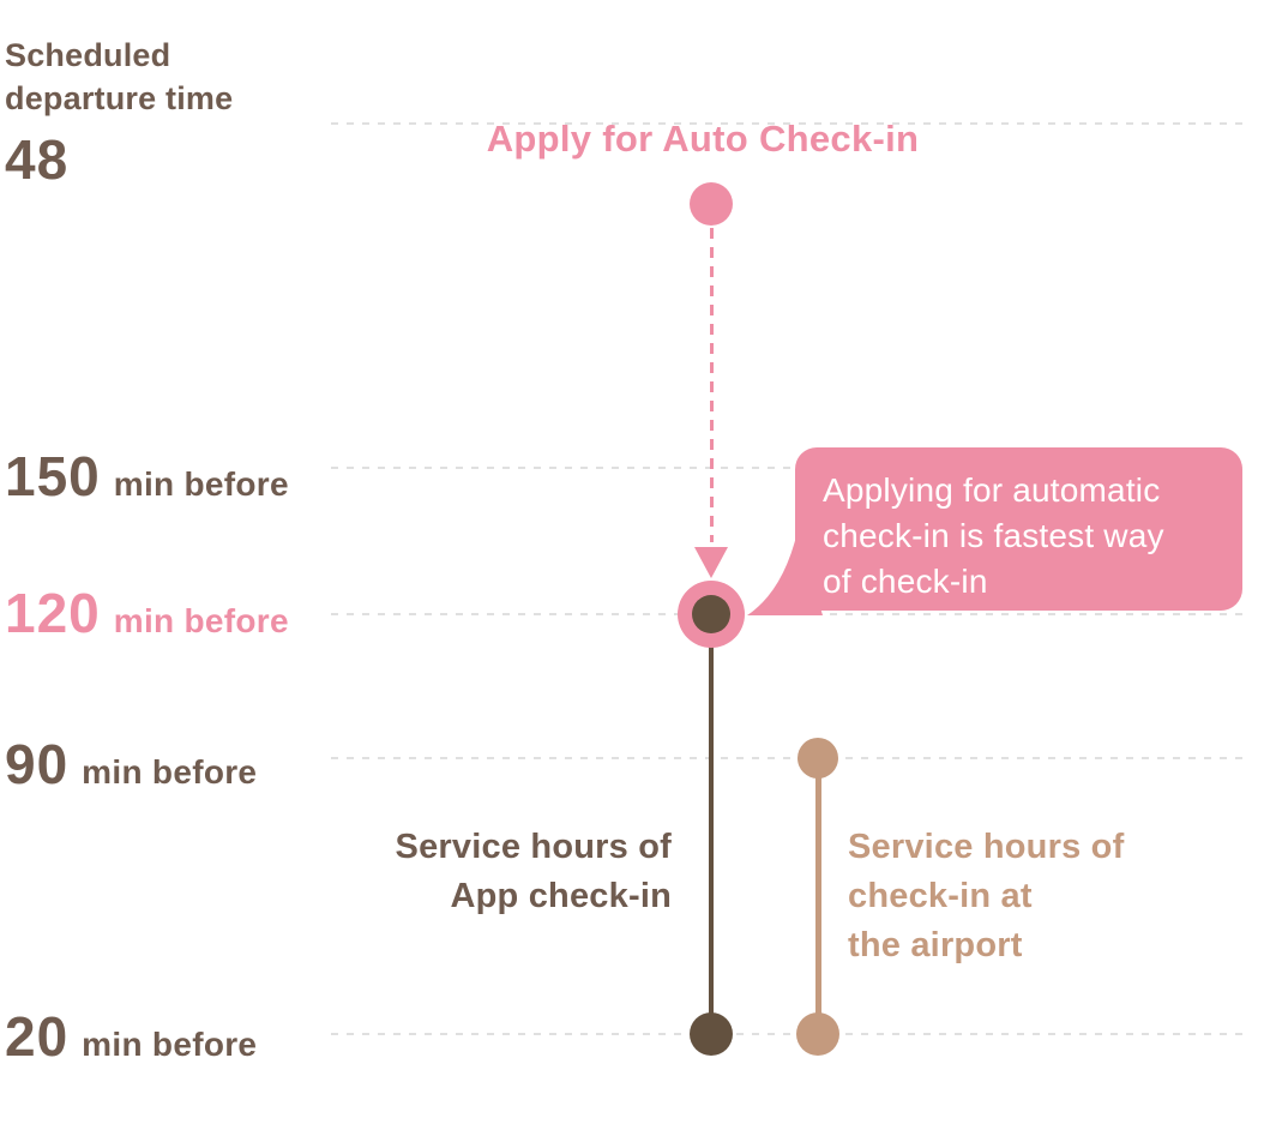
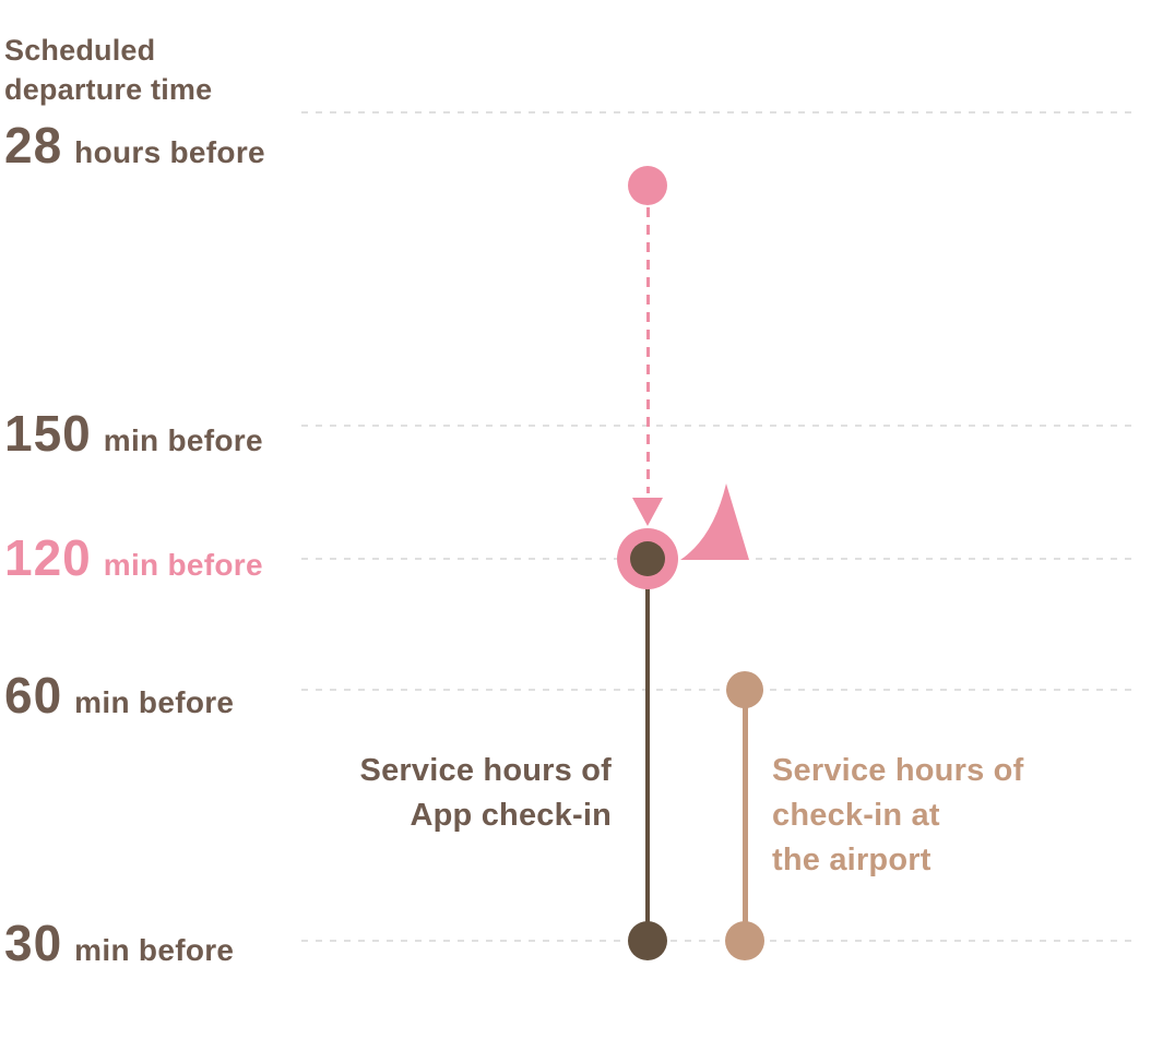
  Scheduled
  departure time
- 48
+ 28
+ hours before
  150
  min before
  120
  min before
- 90
+ 60
  min before
- 20
+ 30
  min before
- Apply for Auto Check-in
- Applying for automatic
- check-in is fastest way
- of check-in
  Service hours of
  App check-in
  Service hours of
  check-in at
  the airport
